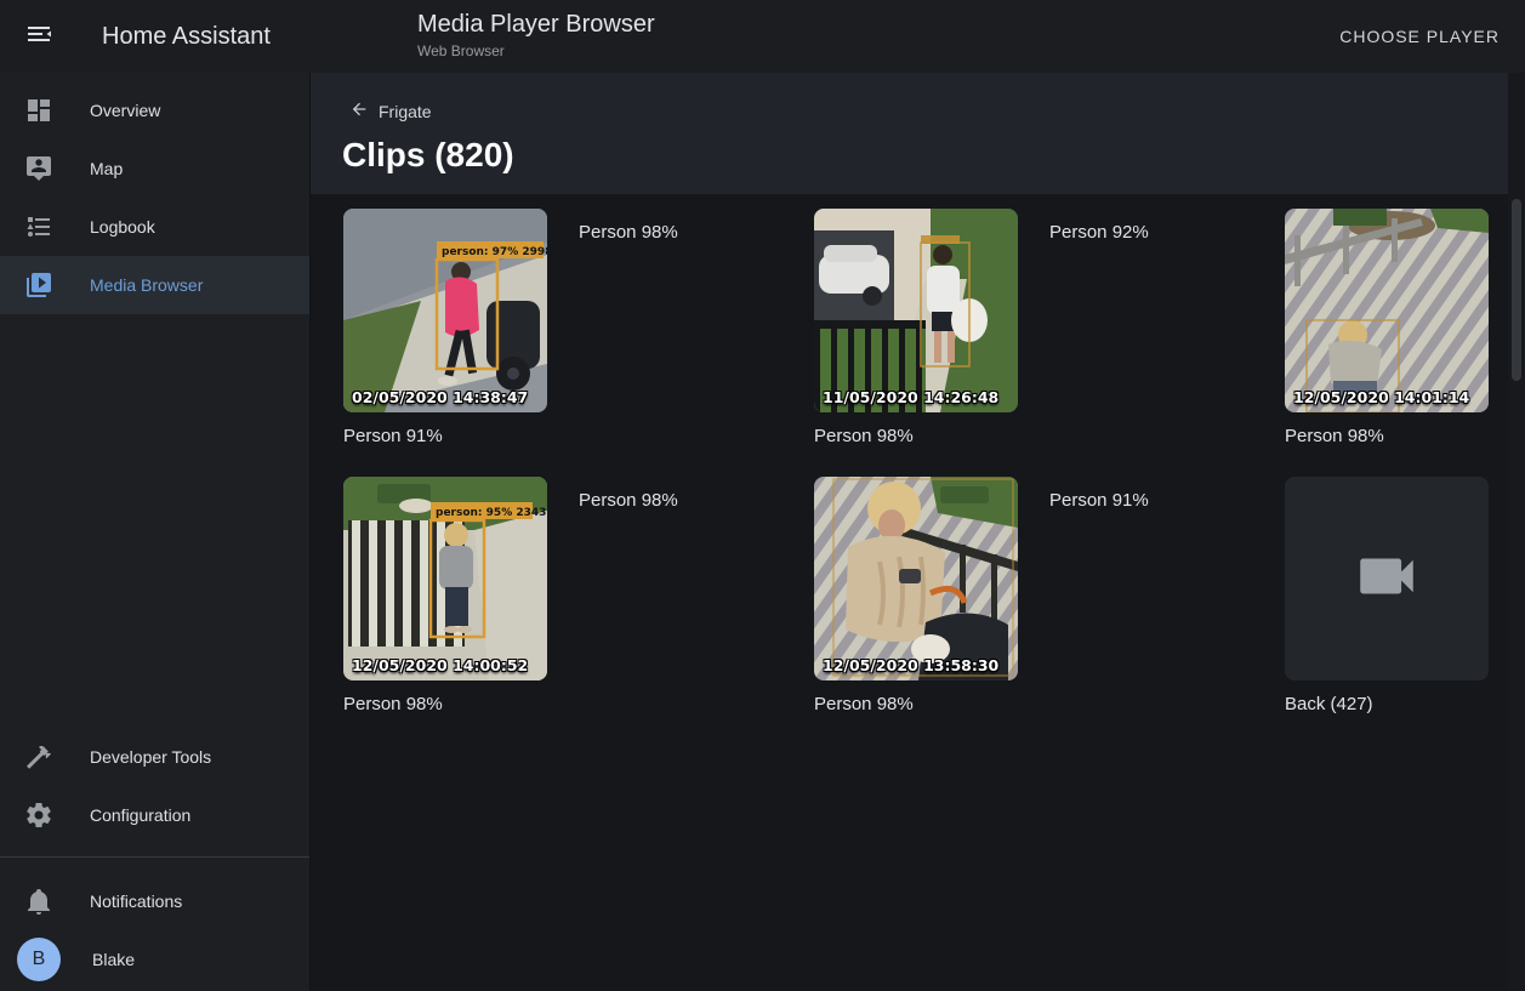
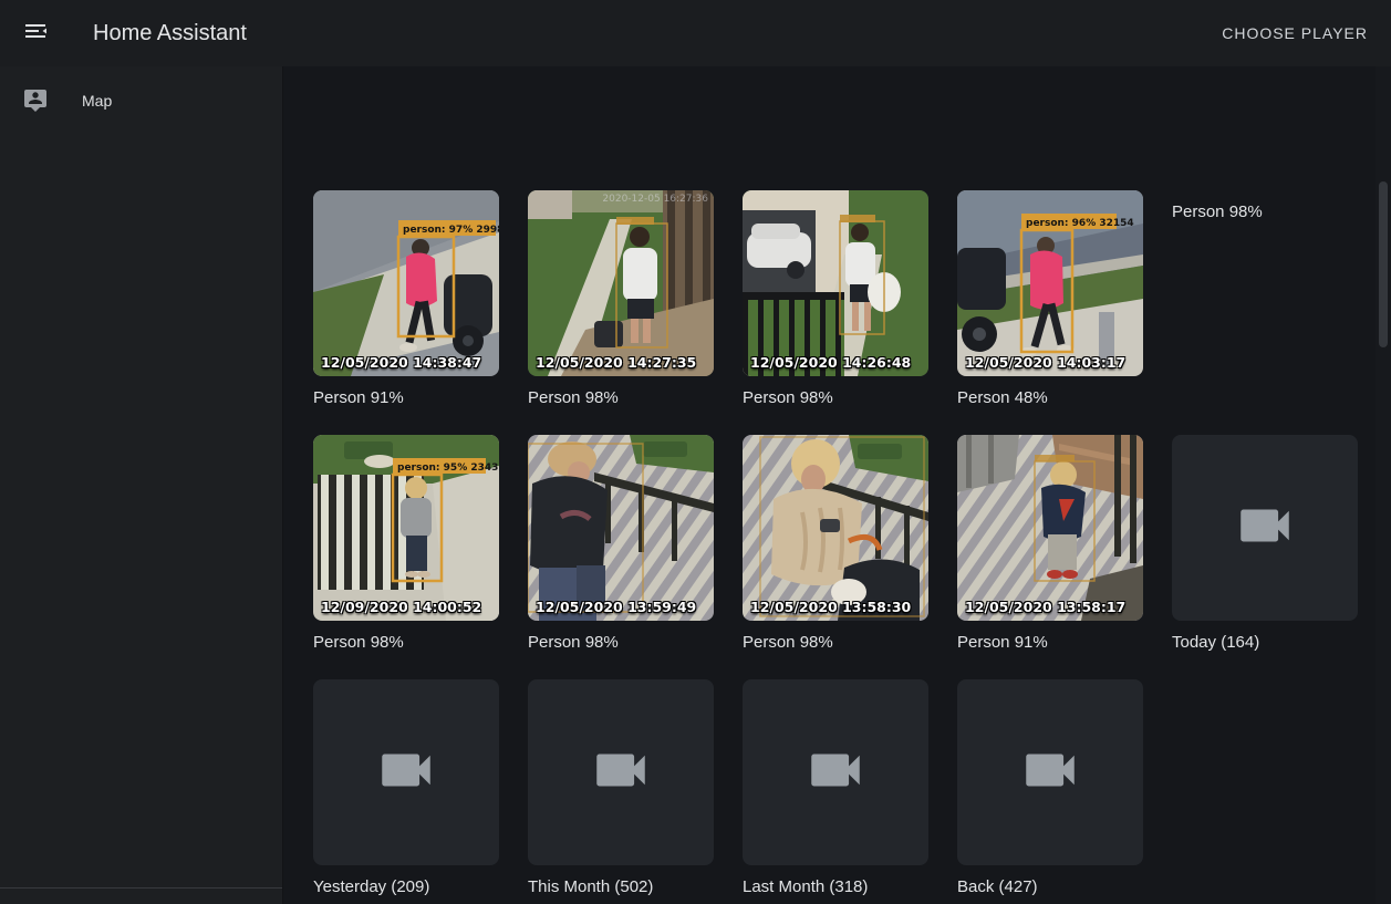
  Home Assistant
- Media Player Browser
- Web Browser
  CHOOSE PLAYER
- Overview
  Map
- Logbook
- Media Browser
- Developer Tools
- Configuration
- Notifications
- B
- Blake
- Frigate
- Clips (820)
  person: 97% 299
- 02/05/2020 14:38:47
+ 12/05/2020 14:38:47
  Person 91%
+ 2020-12-05 16:27:36
+ 12/05/2020 14:27:35
  Person 98%
- 11/05/2020 14:26:48
+ 12/05/2020 14:26:48
  Person 98%
+ person: 96% 32154
+ 12/05/2020 14:03:17
- Person 92%
+ Person 48%
- 12/05/2020 14:01:14
  Person 98%
  person: 95% 2343
- 12/05/2020 14:00:52
+ 12/09/2020 14:00:52
  Person 98%
+ 12/05/2020 13:59:49
  Person 98%
  12/05/2020 13:58:30
  Person 98%
+ 12/05/2020 13:58:17
  Person 91%
+ Today (164)
+ Yesterday (209)
+ This Month (502)
+ Last Month (318)
  Back (427)
